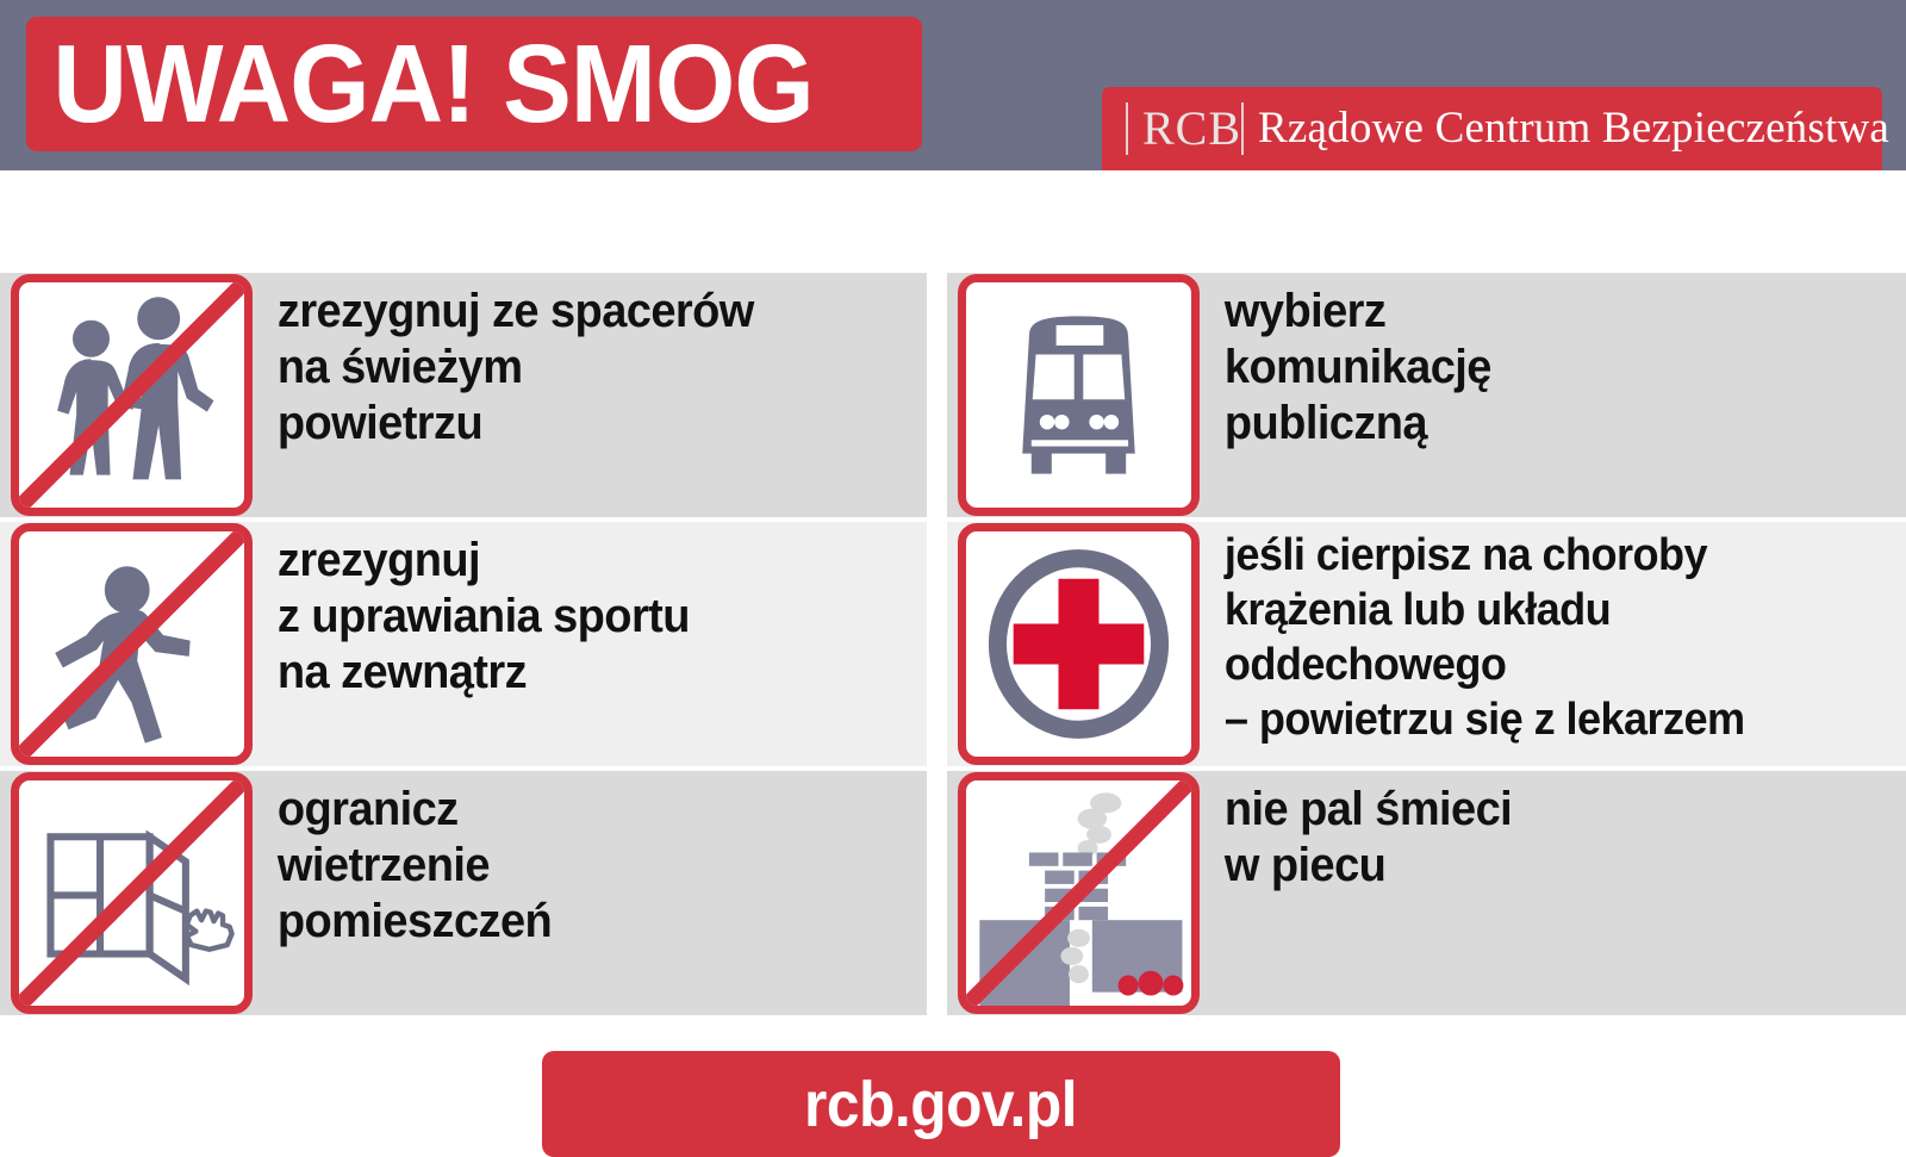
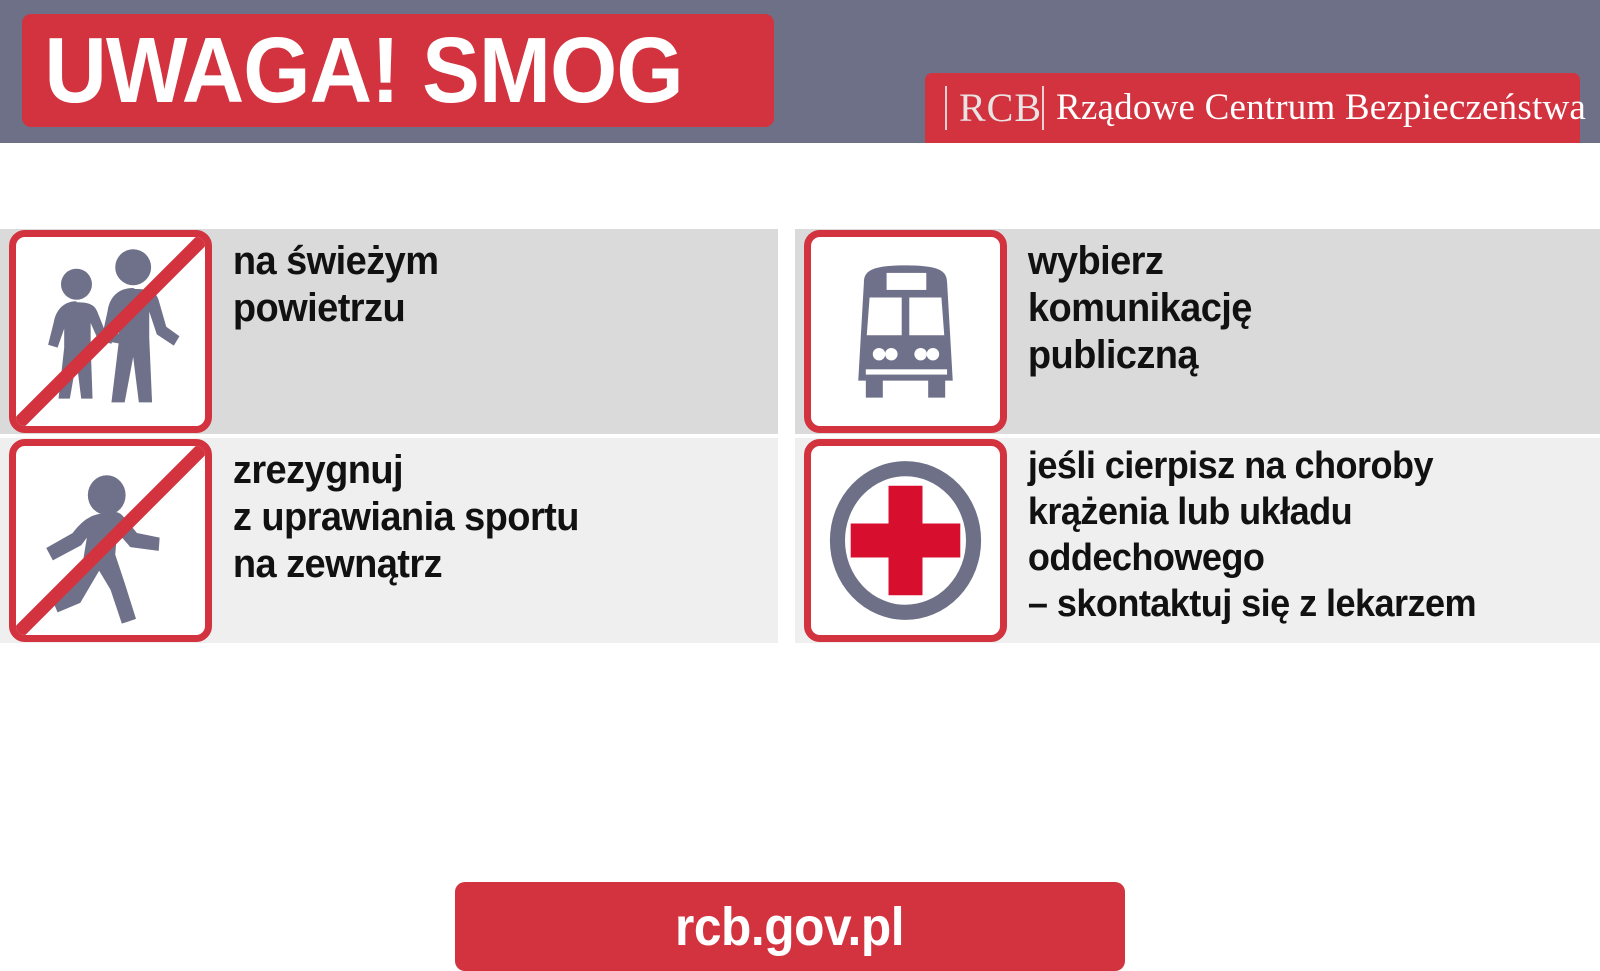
  UWAGA! SMOG
  RCB
  Rządowe Centrum Bezpieczeństwa
- zrezygnuj ze spacerów
  na świeżym
  powietrzu
  wybierz
  komunikację
  publiczną
  zrezygnuj
  z uprawiania sportu
  na zewnątrz
  jeśli cierpisz na choroby
  krążenia lub układu
  oddechowego
- – powietrzu się z lekarzem
+ – skontaktuj się z lekarzem
- ogranicz
- wietrzenie
- pomieszczeń
- nie pal śmieci
- w piecu
  rcb.gov.pl
